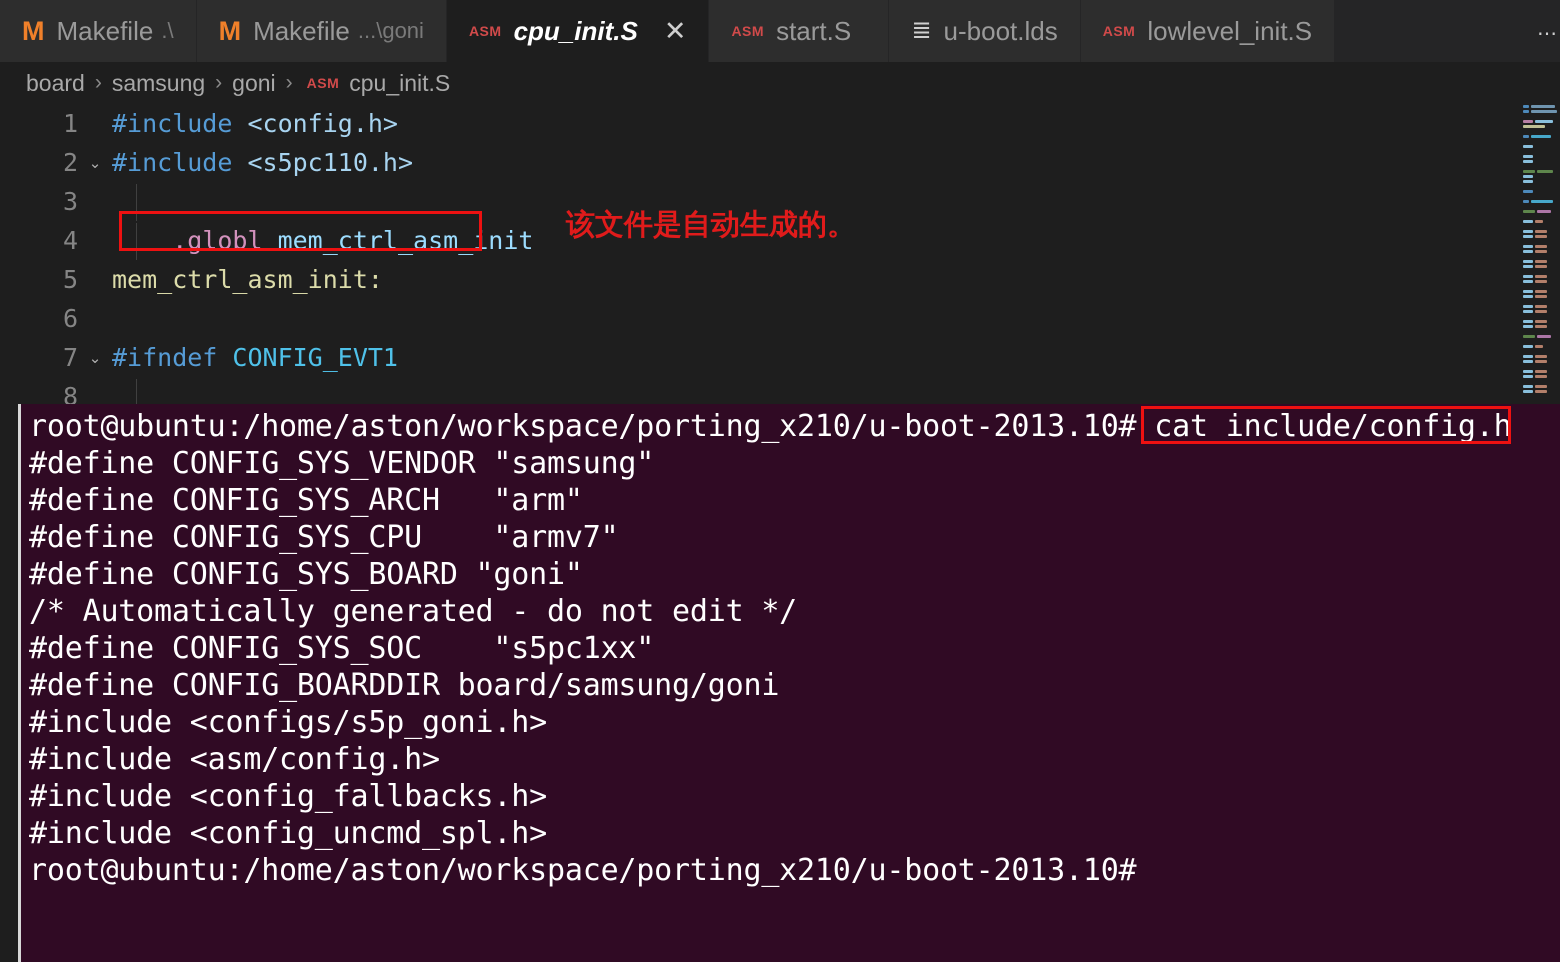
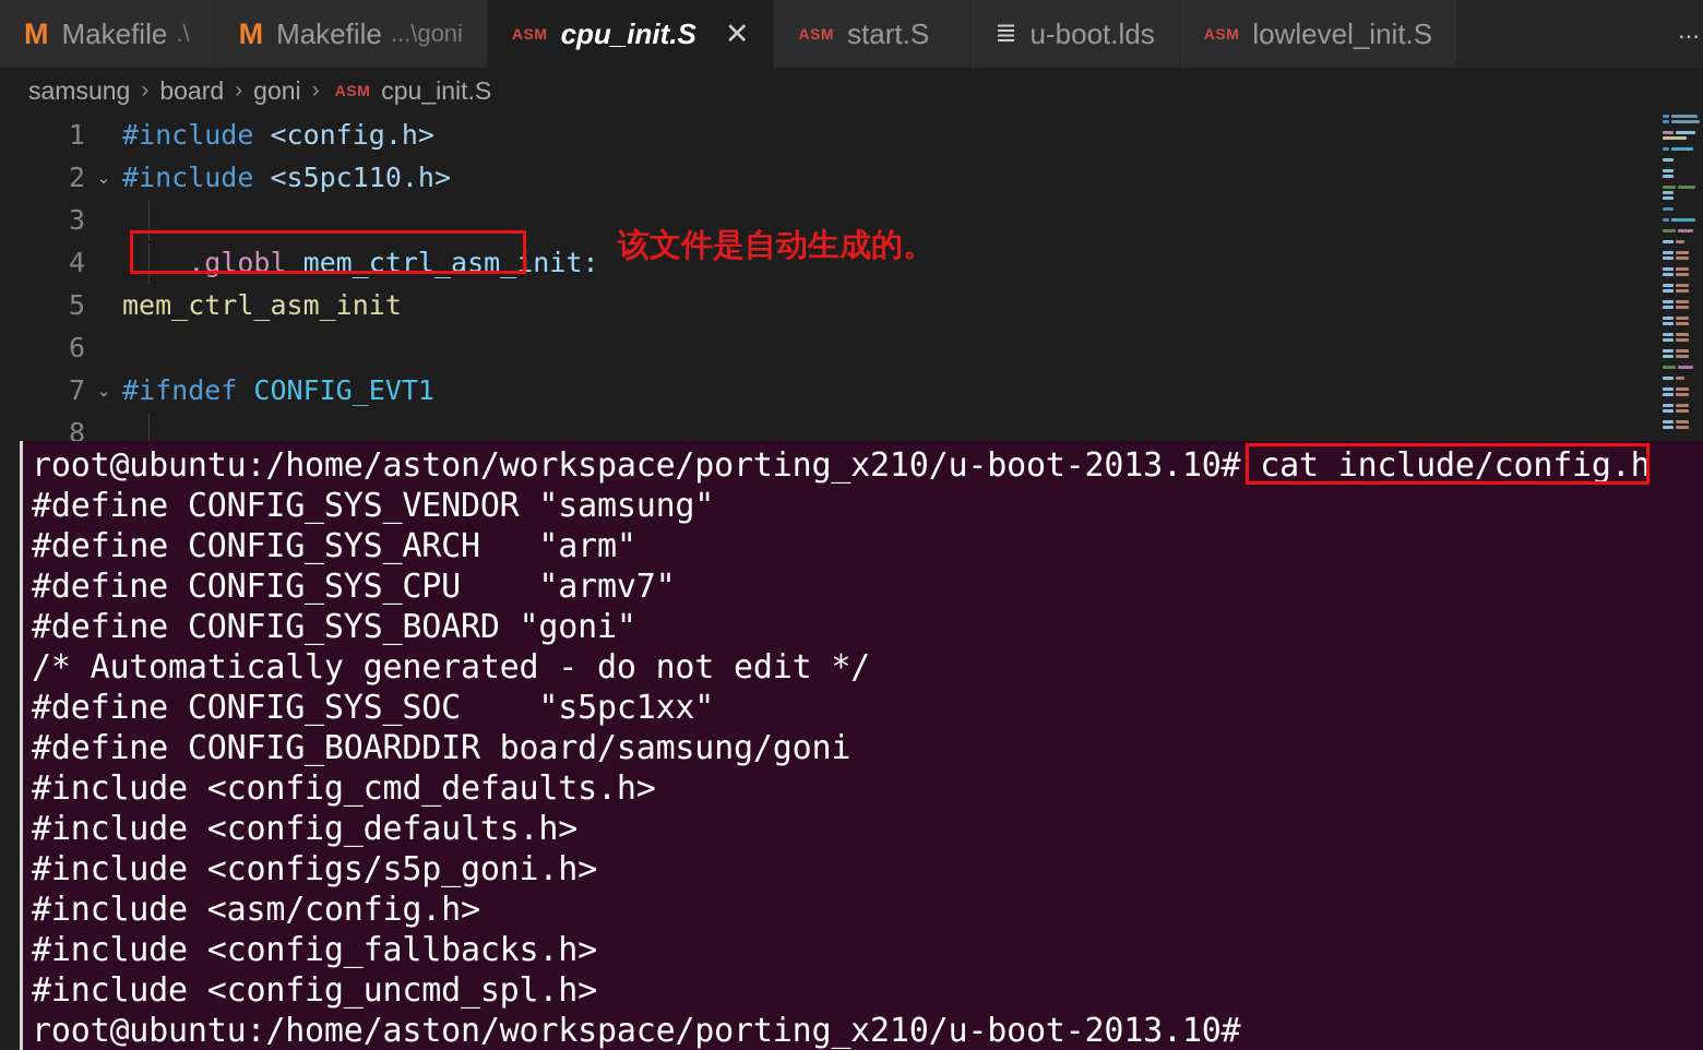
  M
  Makefile
  .\
  M
  Makefile
  ...\goni
  ASM
  cpu_init.S
  ✕
  ASM
  start.S
  ≣
  u-boot.lds
  ASM
  lowlevel_init.S
  ⋯
- board
+ samsung
  ›
- samsung
+ board
  ›
  goni
  ›
  ASM
  cpu_init.S
  1
  #include <config.h>
  2
  ⌄
  #include <s5pc110.h>
  3
  4
- .globl mem_ctrl_asm_init
+ .globl mem_ctrl_asm_init:
  5
- mem_ctrl_asm_init:
+ mem_ctrl_asm_init
  6
  7
  ⌄
  #ifndef CONFIG_EVT1
  8
  该文件是自动生成的。
  root@ubuntu:/home/aston/workspace/porting_x210/u-boot-2013.10# cat include/config.h
  #define CONFIG_SYS_VENDOR "samsung"
  #define CONFIG_SYS_ARCH "arm"
  #define CONFIG_SYS_CPU "armv7"
  #define CONFIG_SYS_BOARD "goni"
  /* Automatically generated - do not edit */
  #define CONFIG_SYS_SOC "s5pc1xx"
  #define CONFIG_BOARDDIR board/samsung/goni
+ #include <config_cmd_defaults.h>
+ #include <config_defaults.h>
  #include <configs/s5p_goni.h>
  #include <asm/config.h>
  #include <config_fallbacks.h>
  #include <config_uncmd_spl.h>
  root@ubuntu:/home/aston/workspace/porting_x210/u-boot-2013.10#
